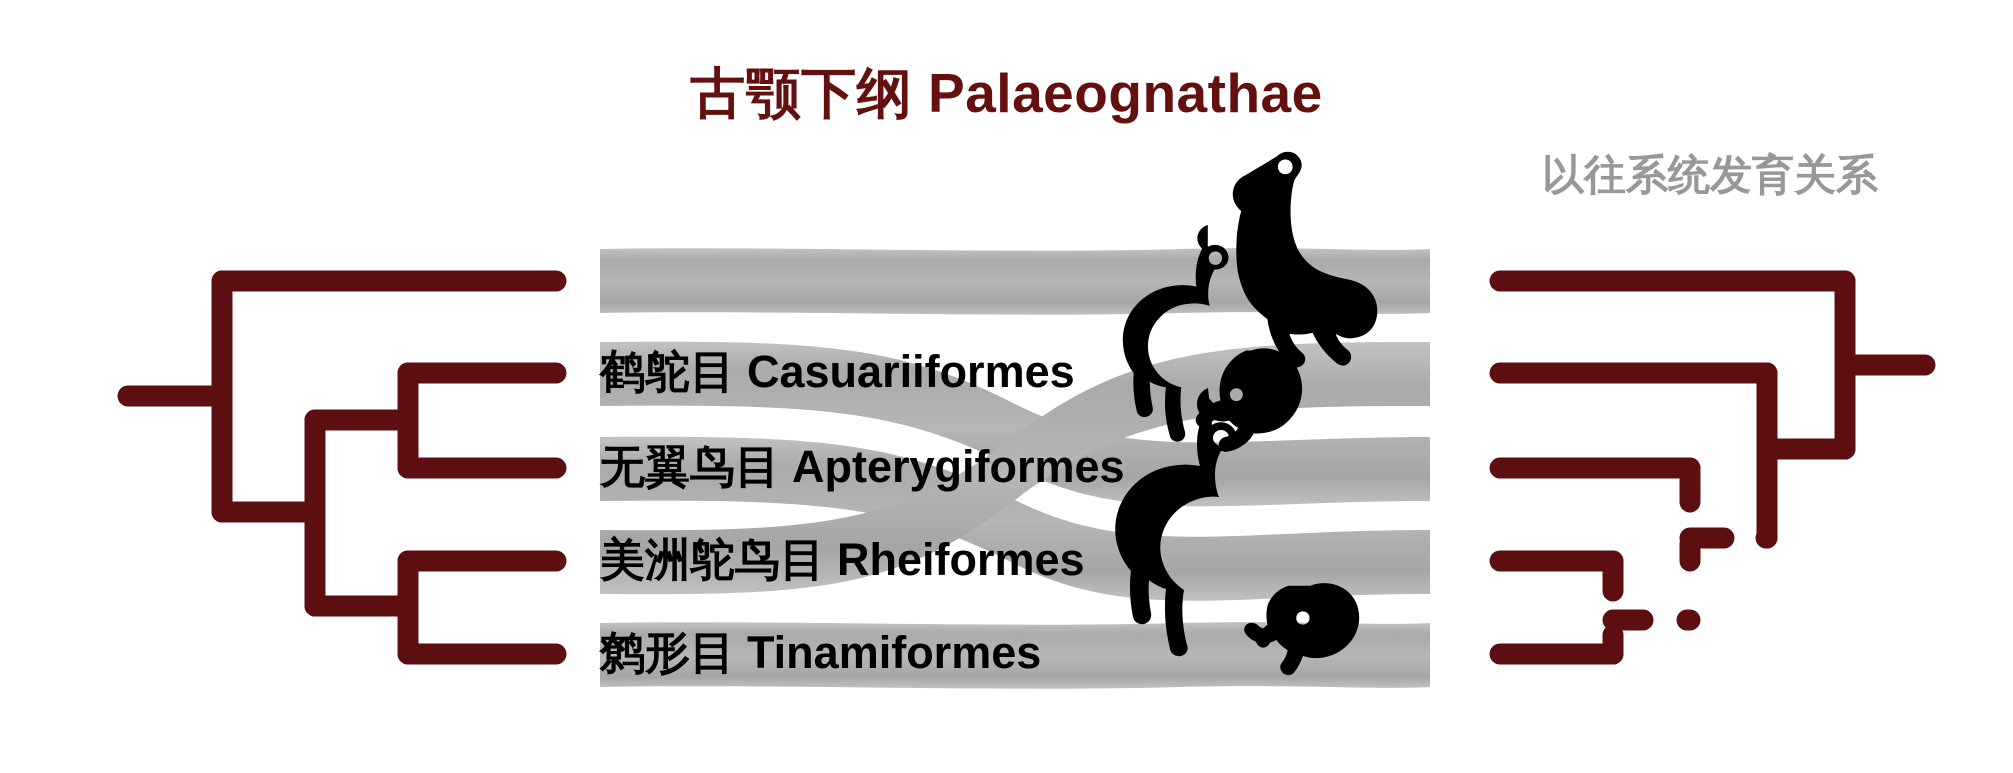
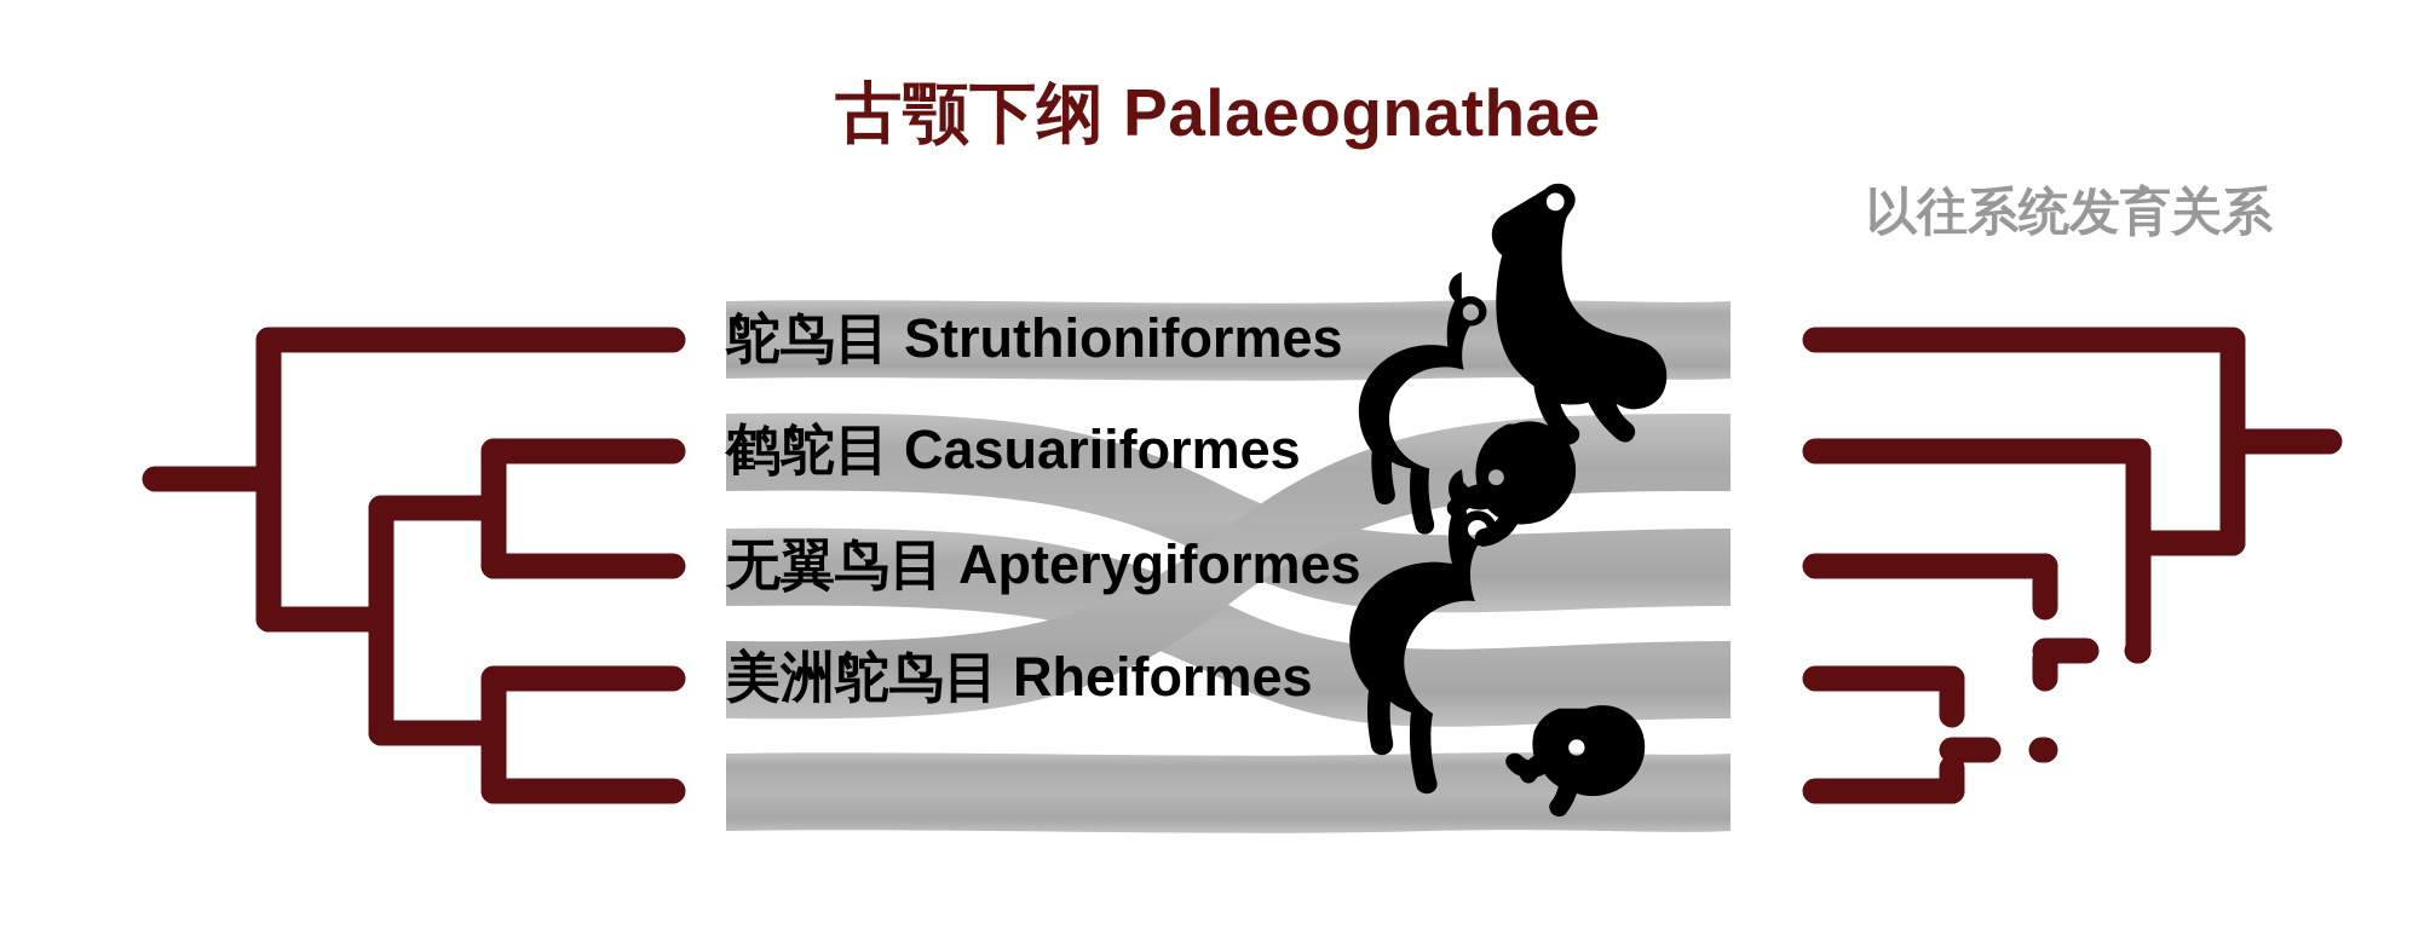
  古颚下纲 Palaeognathae
  以往系统发育关系
+ 鸵鸟目 Struthioniformes
  鹤鸵目 Casuariiformes
  无翼鸟目 Apterygiformes
  美洲鸵鸟目 Rheiformes
- 鹩形目 Tinamiformes
